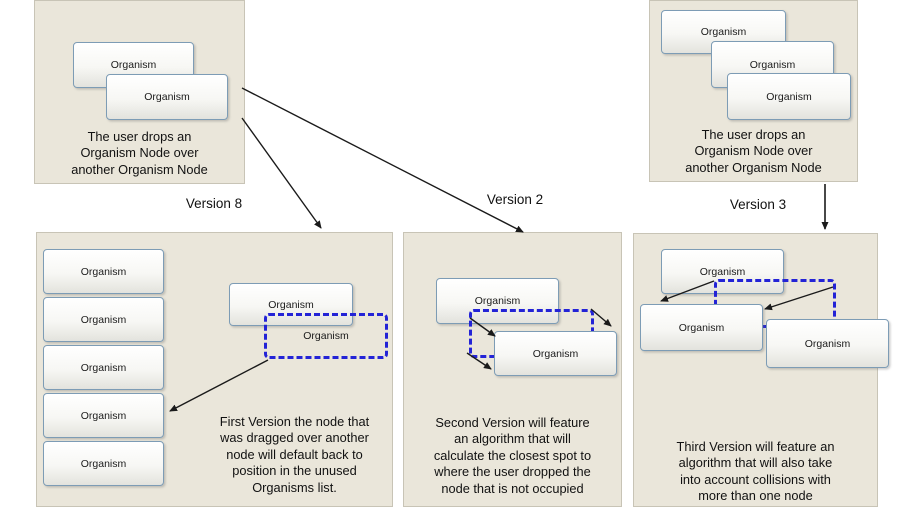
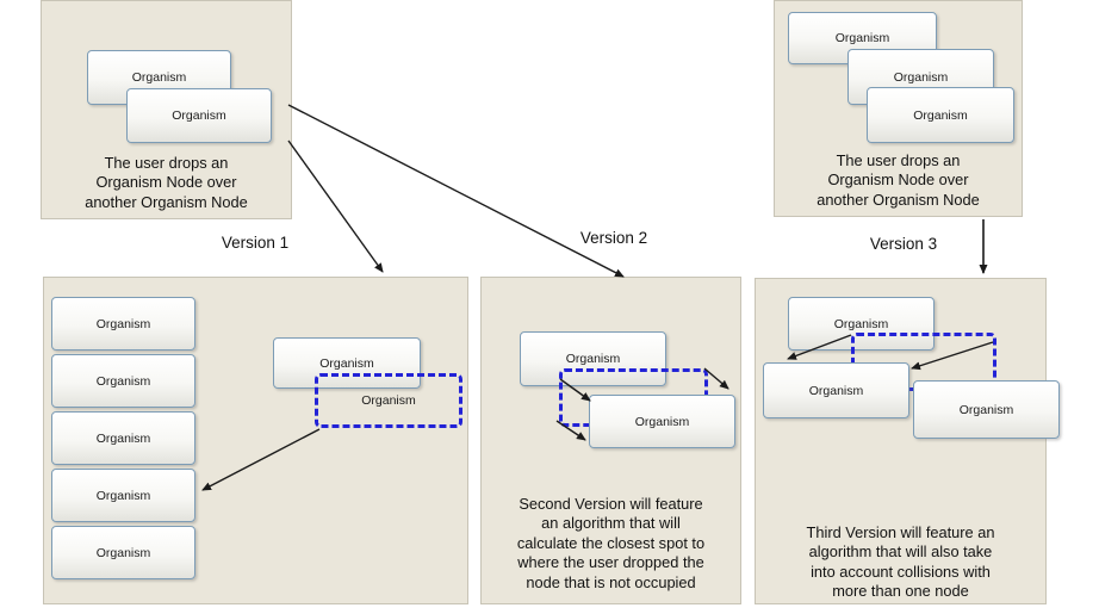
  Organism
  Organism
  The user drops an
  Organism Node over
  another Organism Node
  Organism
  Organism
  Organism
  The user drops an
  Organism Node over
  another Organism Node
- Version 8
+ Version 1
  Version 2
  Version 3
  Organism
  Organism
  Organism
  Organism
  Organism
  Organism
  Organism
- First Version the node that
- was dragged over another
- node will default back to
- position in the unused
- Organisms list.
  Organism
  Organism
  Second Version will feature
  an algorithm that will
  calculate the closest spot to
  where the user dropped the
  node that is not occupied
  Organism
  Organism
  Organism
  Third Version will feature an
  algorithm that will also take
  into account collisions with
  more than one node
